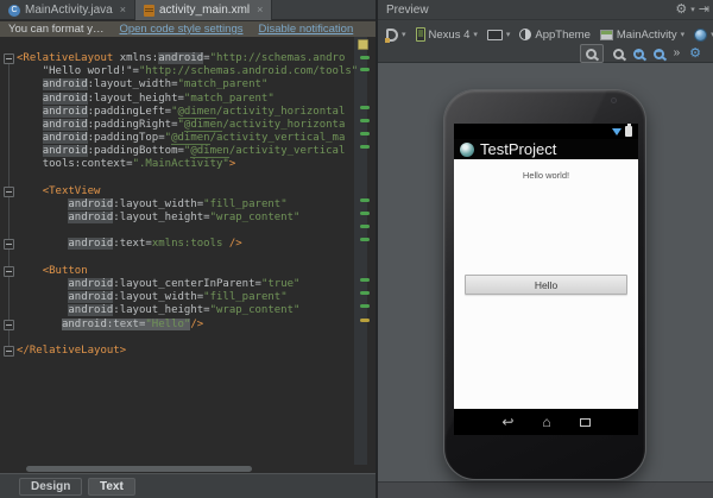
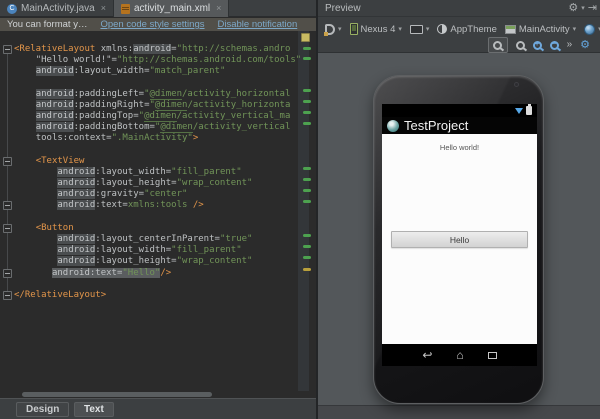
  MainActivity.java
  ×
  activity_main.xml
  ×
  You can format y…
  Open code style settings
  Disable notification
  <RelativeLayout xmlns:android="http://schemas.andro
  "Hello world!"="http://schemas.android.com/tools"
  android:layout_width="match_parent"
- android:layout_height="match_parent"
  android:paddingLeft="@dimen/activity_horizontal
  android:paddingRight="@dimen/activity_horizonta
  android:paddingTop="@dimen/activity_vertical_ma
  android:paddingBottom="@dimen/activity_vertical
  tools:context=".MainActivity">
  <TextView
  android:layout_width="fill_parent"
  android:layout_height="wrap_content"
+ android:gravity="center"
  android:text=xmlns:tools />
  <Button
  android:layout_centerInParent="true"
  android:layout_width="fill_parent"
  android:layout_height="wrap_content"
  android:text="Hello"/>
  </RelativeLayout>
  Design
  Text
  Preview
  ⚙
  ⇥
  Nexus 4
  AppTheme
  MainActivity
  »
  ⚙
  TestProject
  Hello world!
  Hello
  ↩
  ⌂
